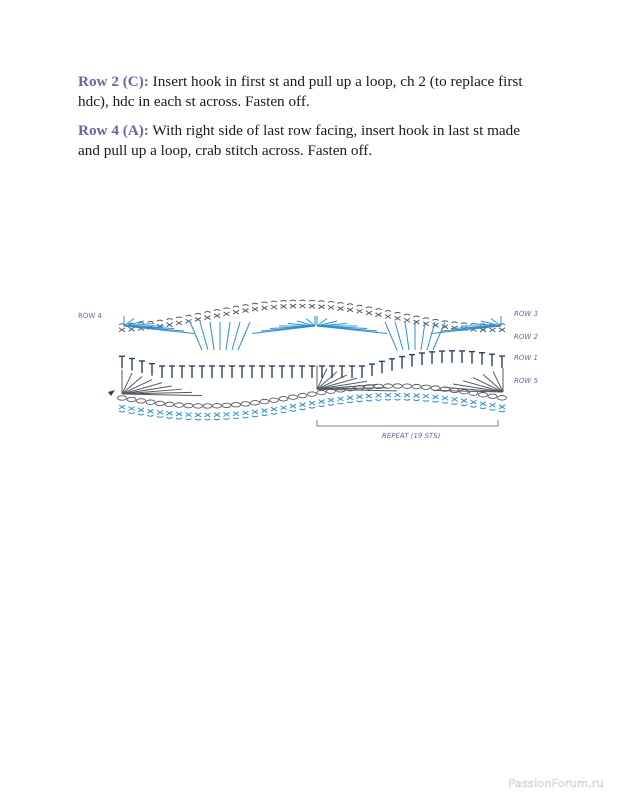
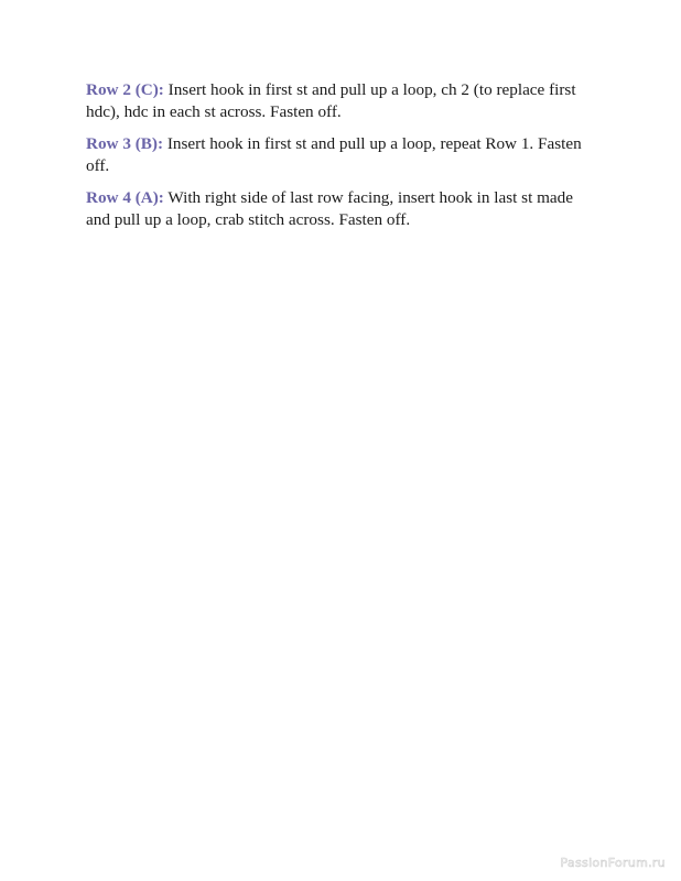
  Row 2 (C): Insert hook in first st and pull up a loop, ch 2 (to replace first hdc), hdc in each st across. Fasten off.
+ Row 3 (B): Insert hook in first st and pull up a loop, repeat Row 1. Fasten off.
  Row 4 (A): With right side of last row facing, insert hook in last st made and pull up a loop, crab stitch across. Fasten off.
- ROW 4
- ROW 3
- ROW 2
- ROW 1
- ROW 5
- REPEAT (19 STS)
  PassionForum.ru
